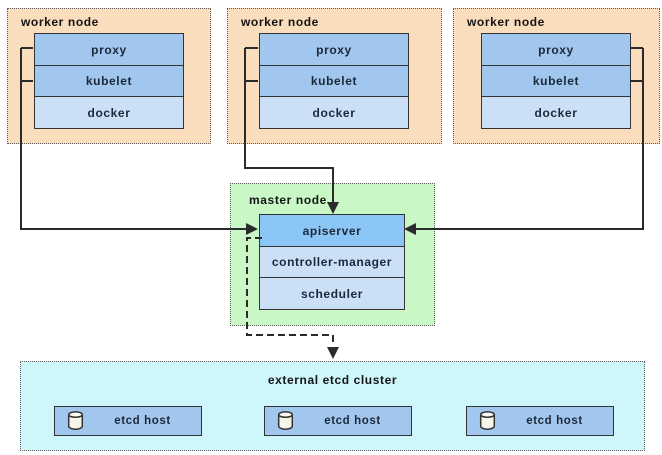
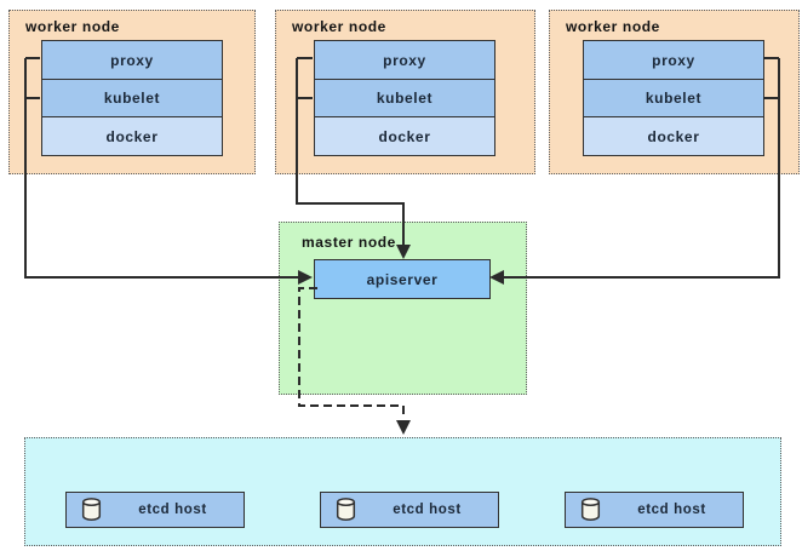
  worker node
  proxy
  kubelet
  docker
  worker node
  proxy
  kubelet
  docker
  worker node
  proxy
  kubelet
  docker
  master node
  apiserver
- controller-manager
- scheduler
- external etcd cluster
  etcd host
  etcd host
  etcd host
